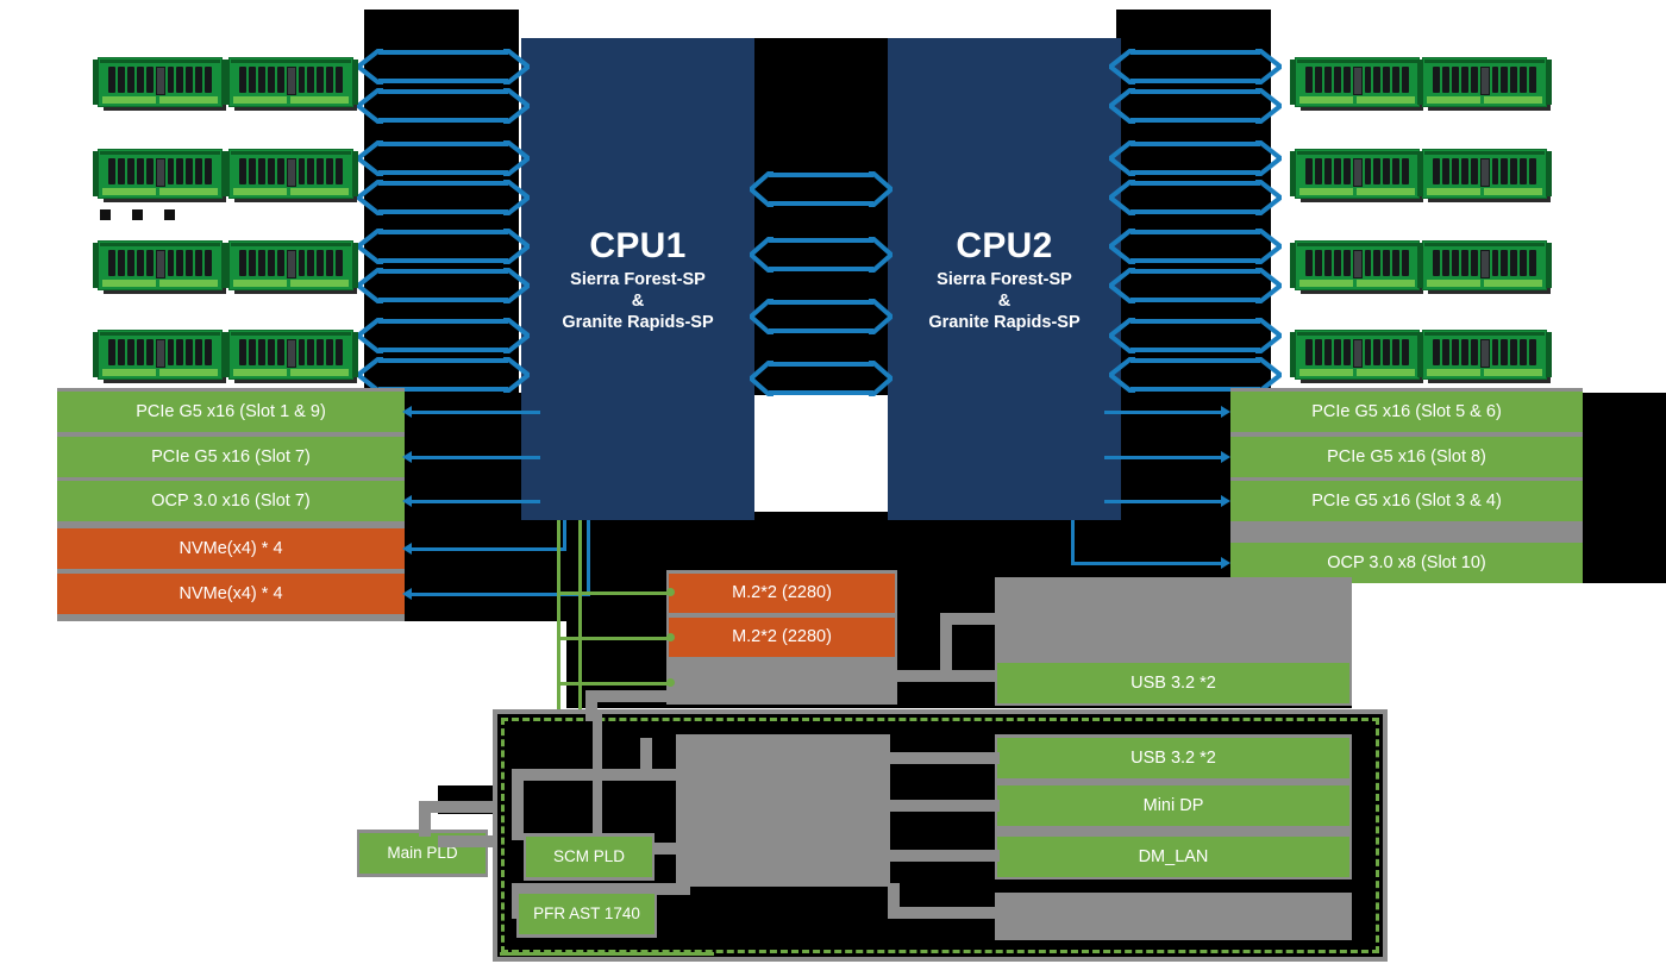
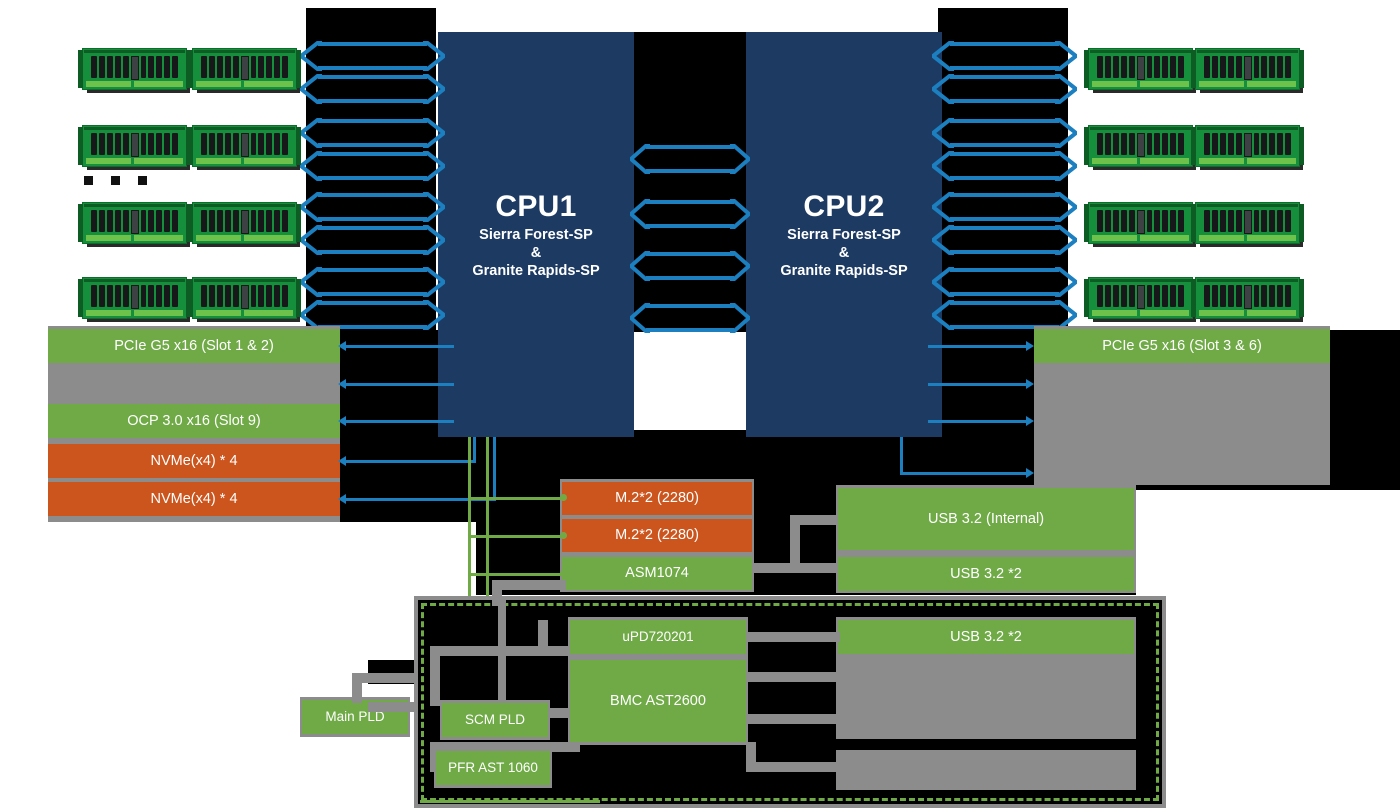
  CPU1
  Sierra Forest-SP
  &
  Granite Rapids-SP
  CPU2
  Sierra Forest-SP
  &
  Granite Rapids-SP
- PCIe G5 x16 (Slot 1 & 9)
+ PCIe G5 x16 (Slot 1 & 2)
- PCIe G5 x16 (Slot 7)
- OCP 3.0 x16 (Slot 7)
+ OCP 3.0 x16 (Slot 9)
  NVMe(x4) * 4
  NVMe(x4) * 4
- PCIe G5 x16 (Slot 5 & 6)
+ PCIe G5 x16 (Slot 3 & 6)
- PCIe G5 x16 (Slot 8)
- PCIe G5 x16 (Slot 3 & 4)
- OCP 3.0 x8 (Slot 10)
  M.2*2 (2280)
  M.2*2 (2280)
+ ASM1074
+ USB 3.2 (Internal)
  USB 3.2 *2
  Main PLD
+ uPD720201
+ BMC AST2600
  SCM PLD
- PFR AST 1740
+ PFR AST 1060
  USB 3.2 *2
- Mini DP
- DM_LAN
